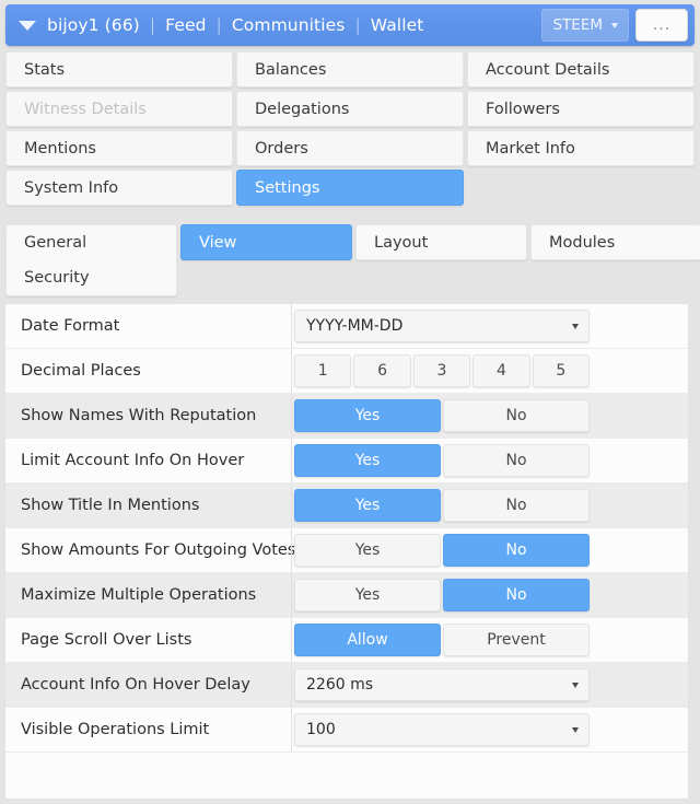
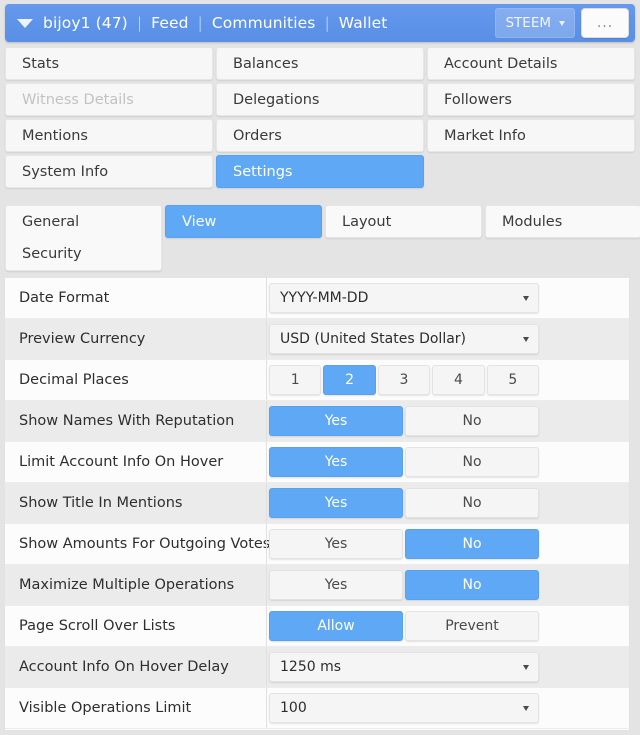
- bijoy1 (66)
+ bijoy1 (47)
  |
  Feed
  |
  Communities
  |
  Wallet
  STEEM
  ...
  Stats
  Balances
  Account Details
  Witness Details
  Delegations
  Followers
  Mentions
  Orders
  Market Info
  System Info
  Settings
  General
  Security
  View
  Layout
  Modules
  Date Format
  YYYY-MM-DD
+ Preview Currency
+ USD (United States Dollar)
  Decimal Places
  1
- 6
+ 2
  3
  4
  5
  Show Names With Reputation
  Yes
  No
  Limit Account Info On Hover
  Yes
  No
  Show Title In Mentions
  Yes
  No
  Show Amounts For Outgoing Vote
  Yes
  No
  Maximize Multiple Operations
  Yes
  No
  Page Scroll Over Lists
  Allow
  Prevent
  Account Info On Hover Delay
- 2260 ms
+ 1250 ms
  Visible Operations Limit
  100
